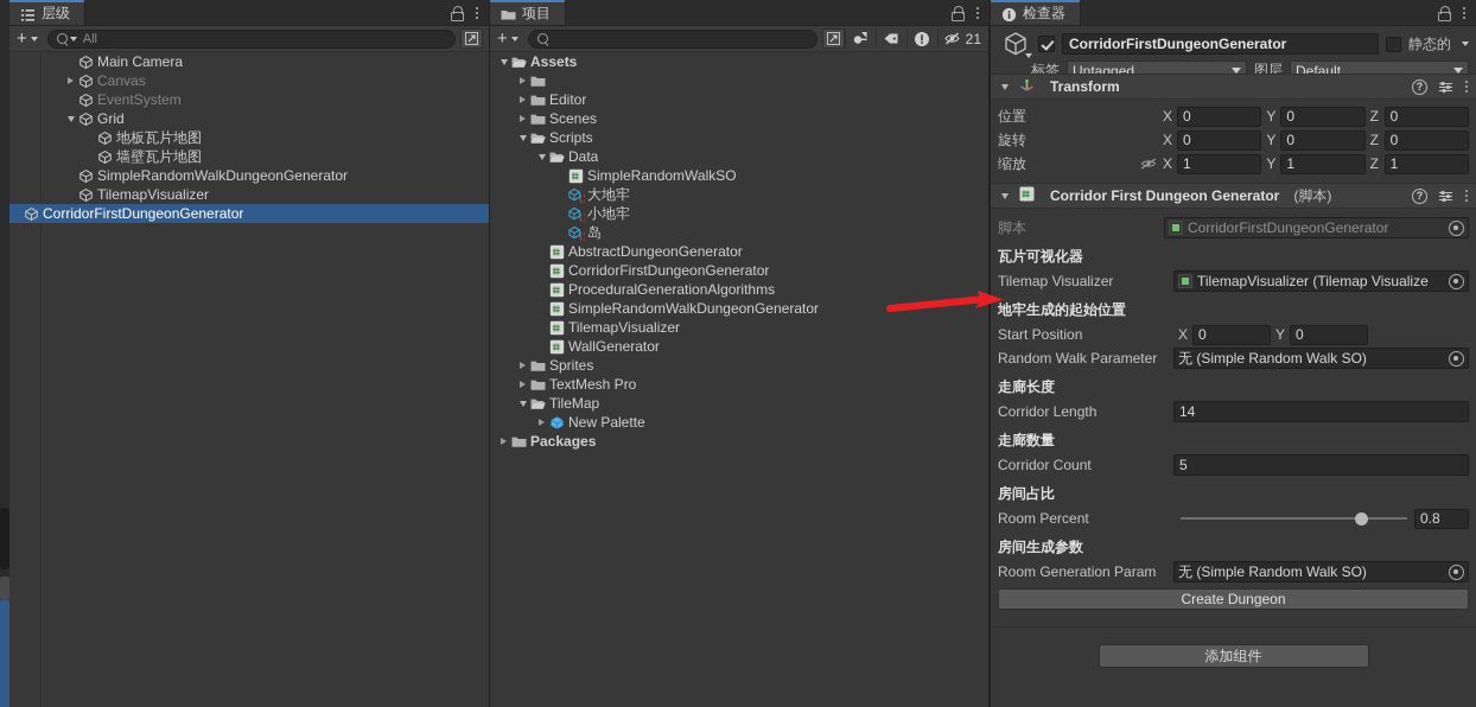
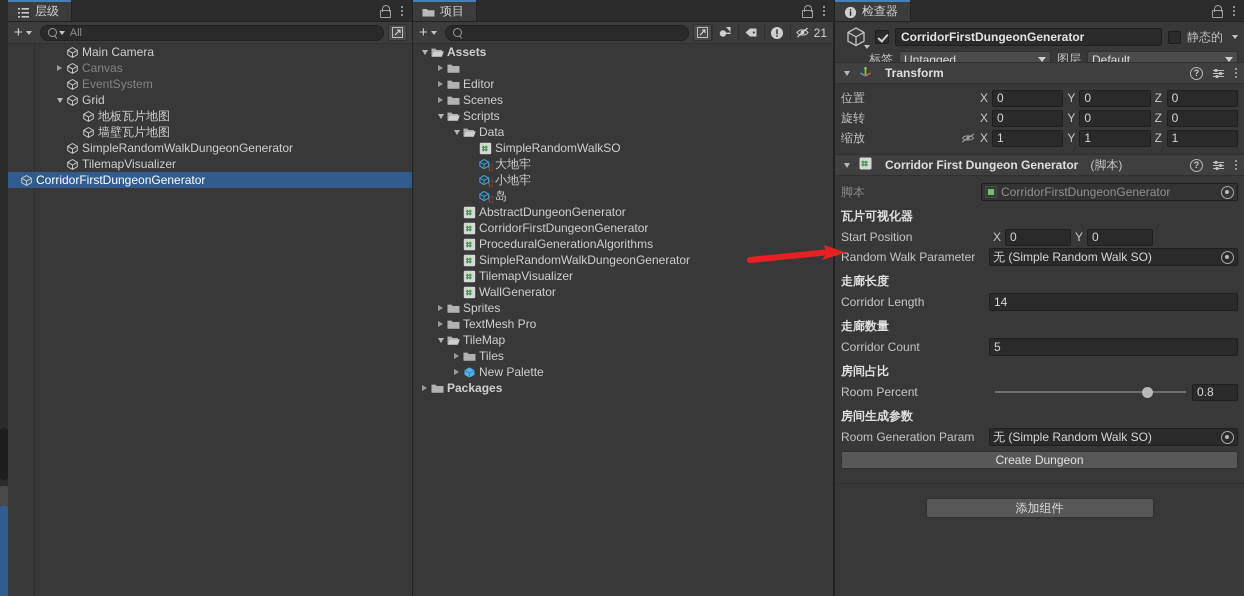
  层级
  +
  All
  Main Camera
  Canvas
  EventSystem
  Grid
  地板瓦片地图
  墙壁瓦片地图
  SimpleRandomWalkDungeonGenerator
  TilemapVisualizer
  CorridorFirstDungeonGenerator
  项目
  +
  21
  Assets
  Editor
  Scenes
  Scripts
  Data
  SimpleRandomWalkSO
  大地牢
  小地牢
  岛
  AbstractDungeonGenerator
  CorridorFirstDungeonGenerator
  ProceduralGenerationAlgorithms
  SimpleRandomWalkDungeonGenerator
  TilemapVisualizer
  WallGenerator
  Sprites
  TextMesh Pro
  TileMap
+ Tiles
  New Palette
  Packages
  检查器
  CorridorFirstDungeonGenerator
  静态的
  标签
  Untagged
  图层
  Default
  Transform
  ?
  位置
  X
  0
  Y
  0
  Z
  0
  旋转
  X
  0
  Y
  0
  Z
  0
  缩放
  X
  1
  Y
  1
  Z
  1
  Corridor First Dungeon Generator
  (脚本)
  ?
  脚本
  CorridorFirstDungeonGenerator
  瓦片可视化器
- Tilemap Visualizer
- TilemapVisualizer (Tilemap Visualize
- 地牢生成的起始位置
  Start Position
  X
  0
  Y
  0
  Random Walk Parameter
  无 (Simple Random Walk SO)
  走廊长度
  Corridor Length
  14
  走廊数量
  Corridor Count
  5
  房间占比
  Room Percent
  0.8
  房间生成参数
  Room Generation Param
  无 (Simple Random Walk SO)
  Create Dungeon
  添加组件
